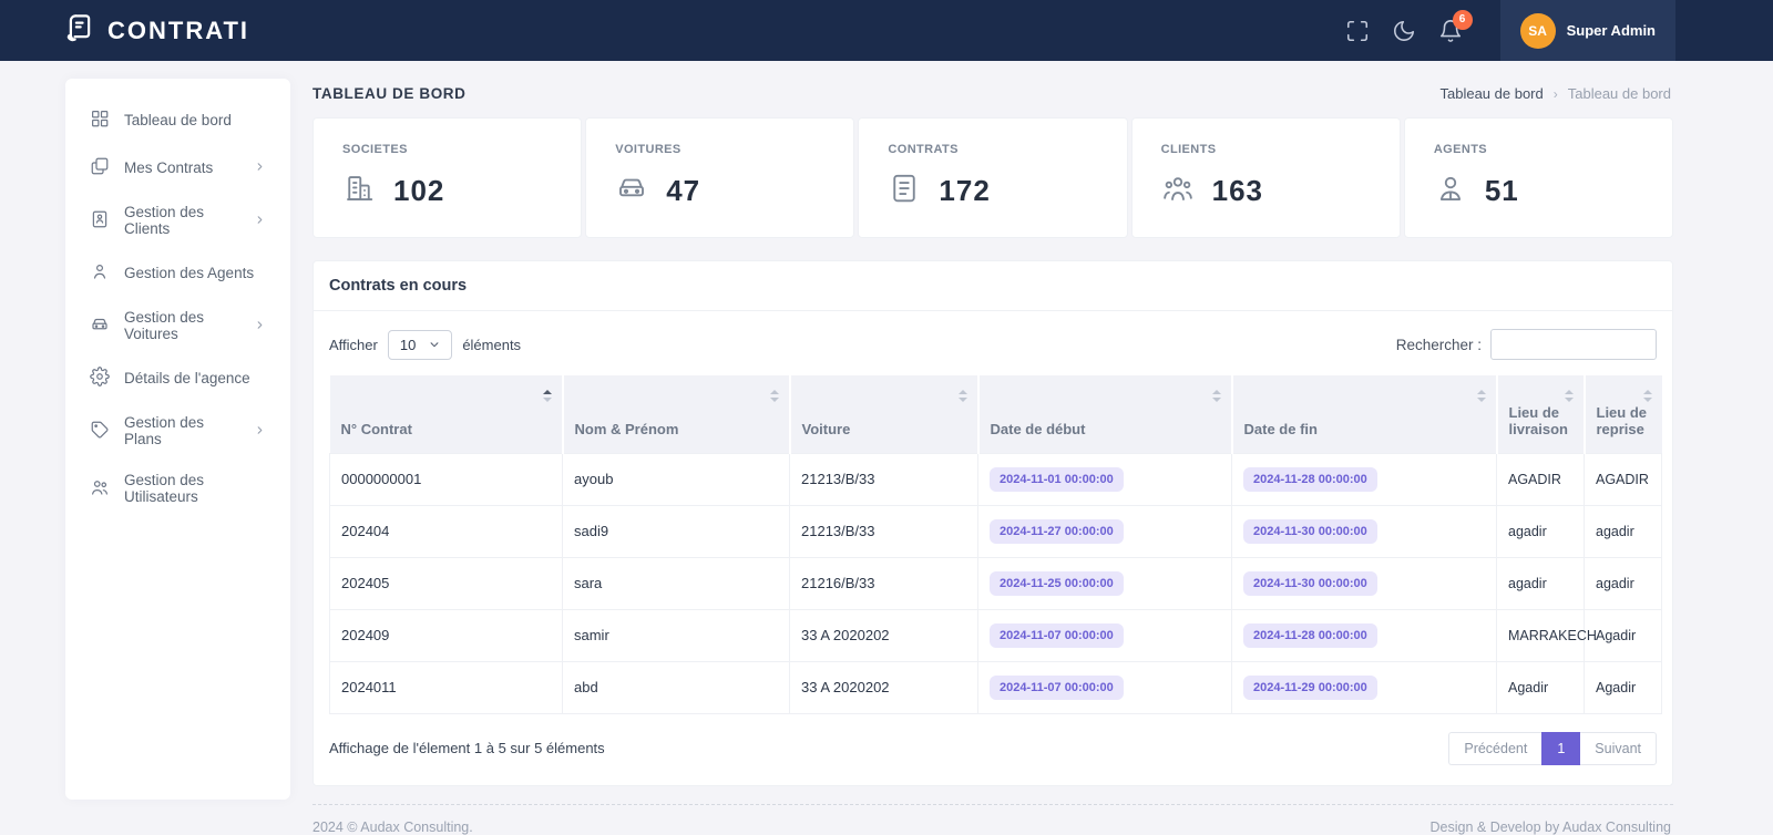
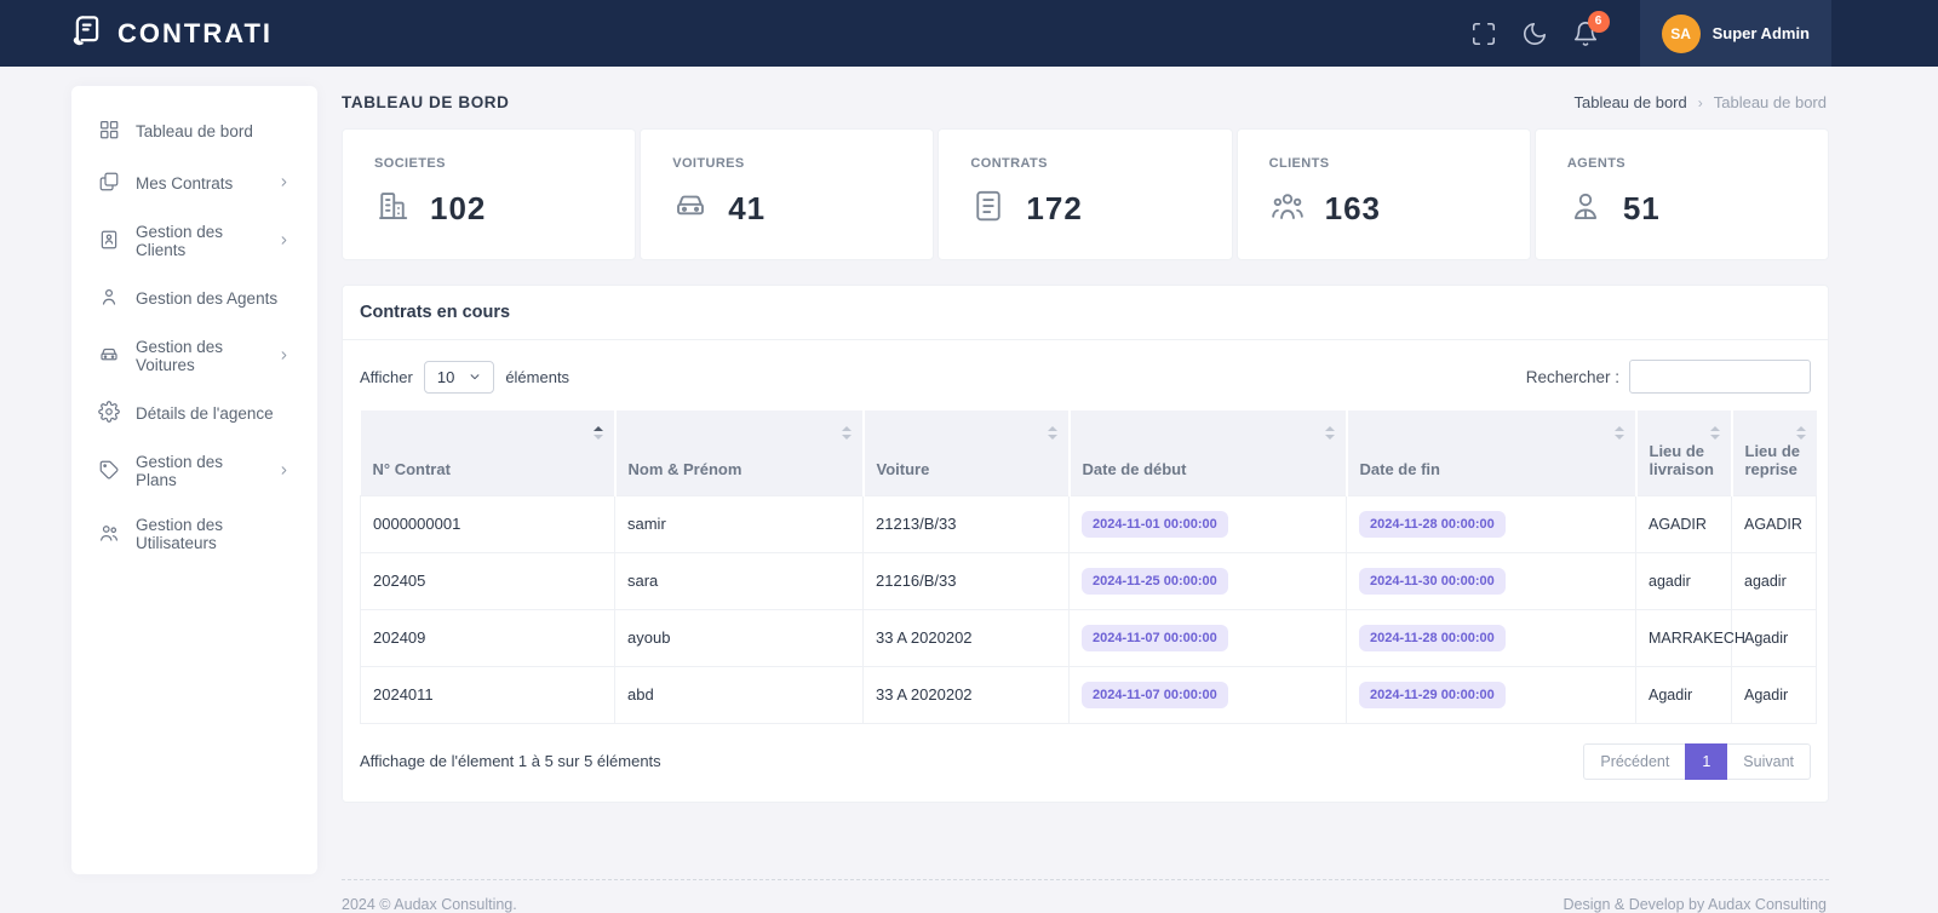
  CONTRATI
  6
  SA
  Super Admin
  Tableau de bord
  Mes Contrats
  Gestion des Clients
  Gestion des Agents
  Gestion des Voitures
  Détails de l'agence
  Gestion des Plans
  Gestion des Utilisateurs
  TABLEAU DE BORD
  Tableau de bord
  ›
  Tableau de bord
  SOCIETES
  102
  VOITURES
- 47
+ 41
  CONTRATS
  172
  CLIENTS
  163
  AGENTS
  51
  Contrats en cours
  Afficher
  10
  éléments
  Rechercher :
  N° Contrat	Nom & Prénom	Voiture	Date de début	Date de fin	Lieu de livraison	Lieu de reprise
- 0000000001	ayoub	21213/B/33	2024-11-01 00:00:00	2024-11-28 00:00:00	AGADIR	AGADIR
+ 0000000001	samir	21213/B/33	2024-11-01 00:00:00	2024-11-28 00:00:00	AGADIR	AGADIR
- 202404	sadi9	21213/B/33	2024-11-27 00:00:00	2024-11-30 00:00:00	agadir	agadir
  202405	sara	21216/B/33	2024-11-25 00:00:00	2024-11-30 00:00:00	agadir	agadir
- 202409	samir	33 A 2020202	2024-11-07 00:00:00	2024-11-28 00:00:00	MARRAKECH	Agadir
+ 202409	ayoub	33 A 2020202	2024-11-07 00:00:00	2024-11-28 00:00:00	MARRAKECH	Agadir
  2024011	abd	33 A 2020202	2024-11-07 00:00:00	2024-11-29 00:00:00	Agadir	Agadir
  Affichage de l'élement 1 à 5 sur 5 éléments
  Précédent
  1
  Suivant
  2024 © Audax Consulting.
  Design & Develop by Audax Consulting
